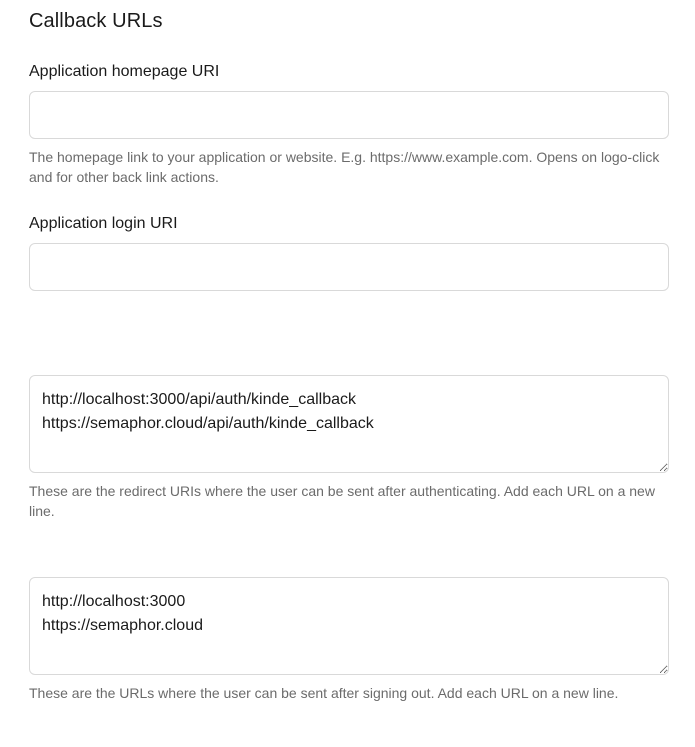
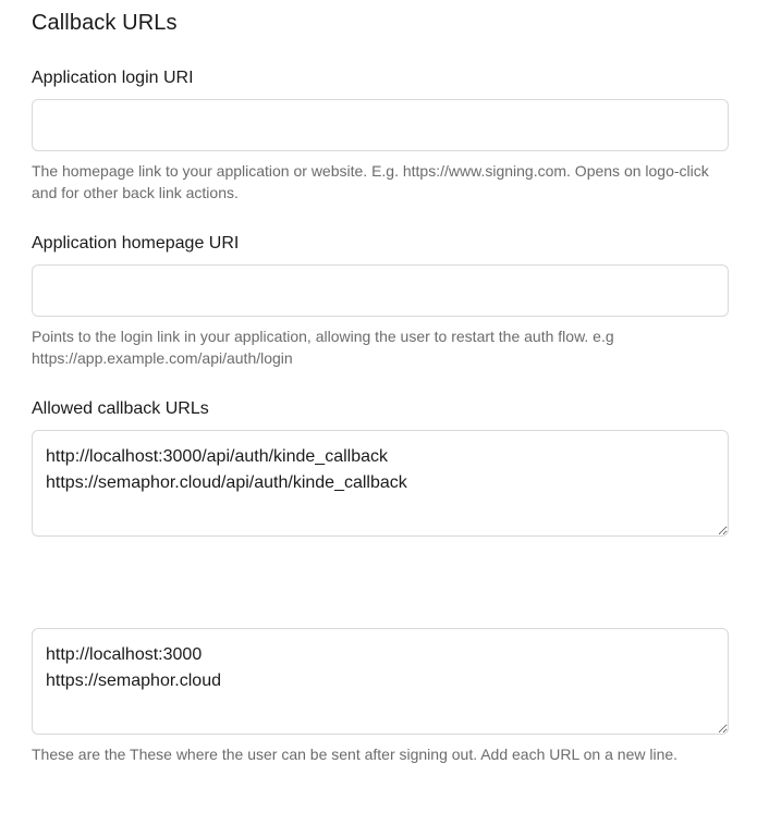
  Callback URLs
- Application homepage URI
+ Application login URI
- The homepage link to your application or website. E.g. https://www.example.com. Opens on logo-click and for other back link actions.
+ The homepage link to your application or website. E.g. https://www.signing.com. Opens on logo-click and for other back link actions.
- Application login URI
+ Application homepage URI
+ Points to the login link in your application, allowing the user to restart the auth flow. e.g https://app.example.com/api/auth/login
+ Allowed callback URLs
  http://localhost:3000/api/auth/kinde_callback
  https://semaphor.cloud/api/auth/kinde_callback
- These are the redirect URIs where the user can be sent after authenticating. Add each URL on a new line.
  http://localhost:3000
  https://semaphor.cloud
- These are the URLs where the user can be sent after signing out. Add each URL on a new line.
+ These are the These where the user can be sent after signing out. Add each URL on a new line.
